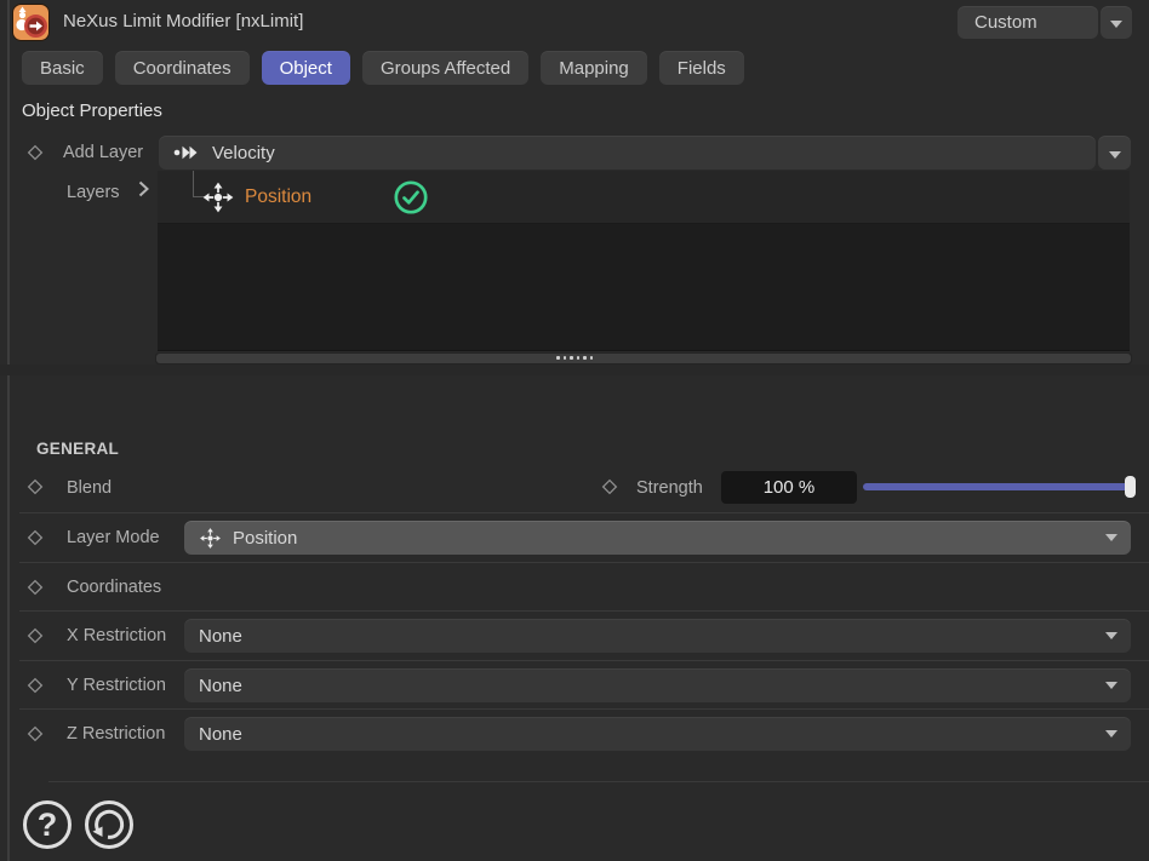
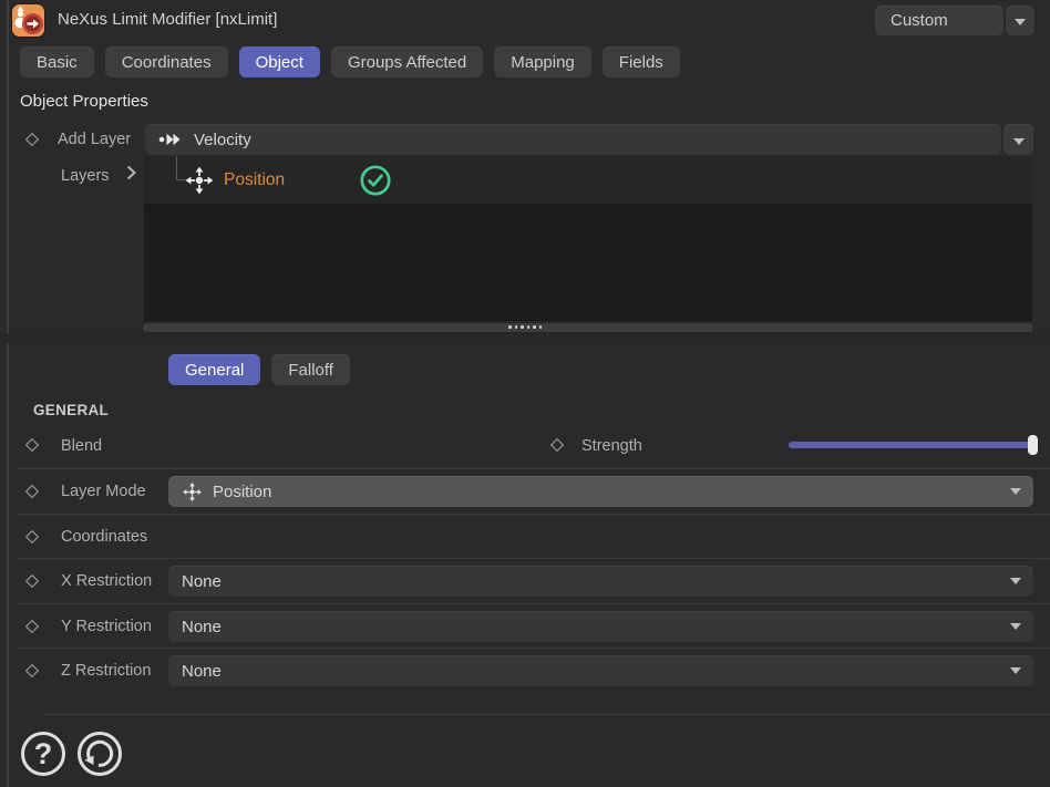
  NeXus Limit Modifier [nxLimit]
  Custom
  Basic
  Coordinates
  Object
  Groups Affected
  Mapping
  Fields
  Object Properties
  Add Layer
  Velocity
  Layers
  Position
+ General
+ Falloff
  GENERAL
  Blend
  Strength
- 100 %
  Layer Mode
  Position
  Coordinates
  X Restriction
  None
  Y Restriction
  None
  Z Restriction
  None
  ?
